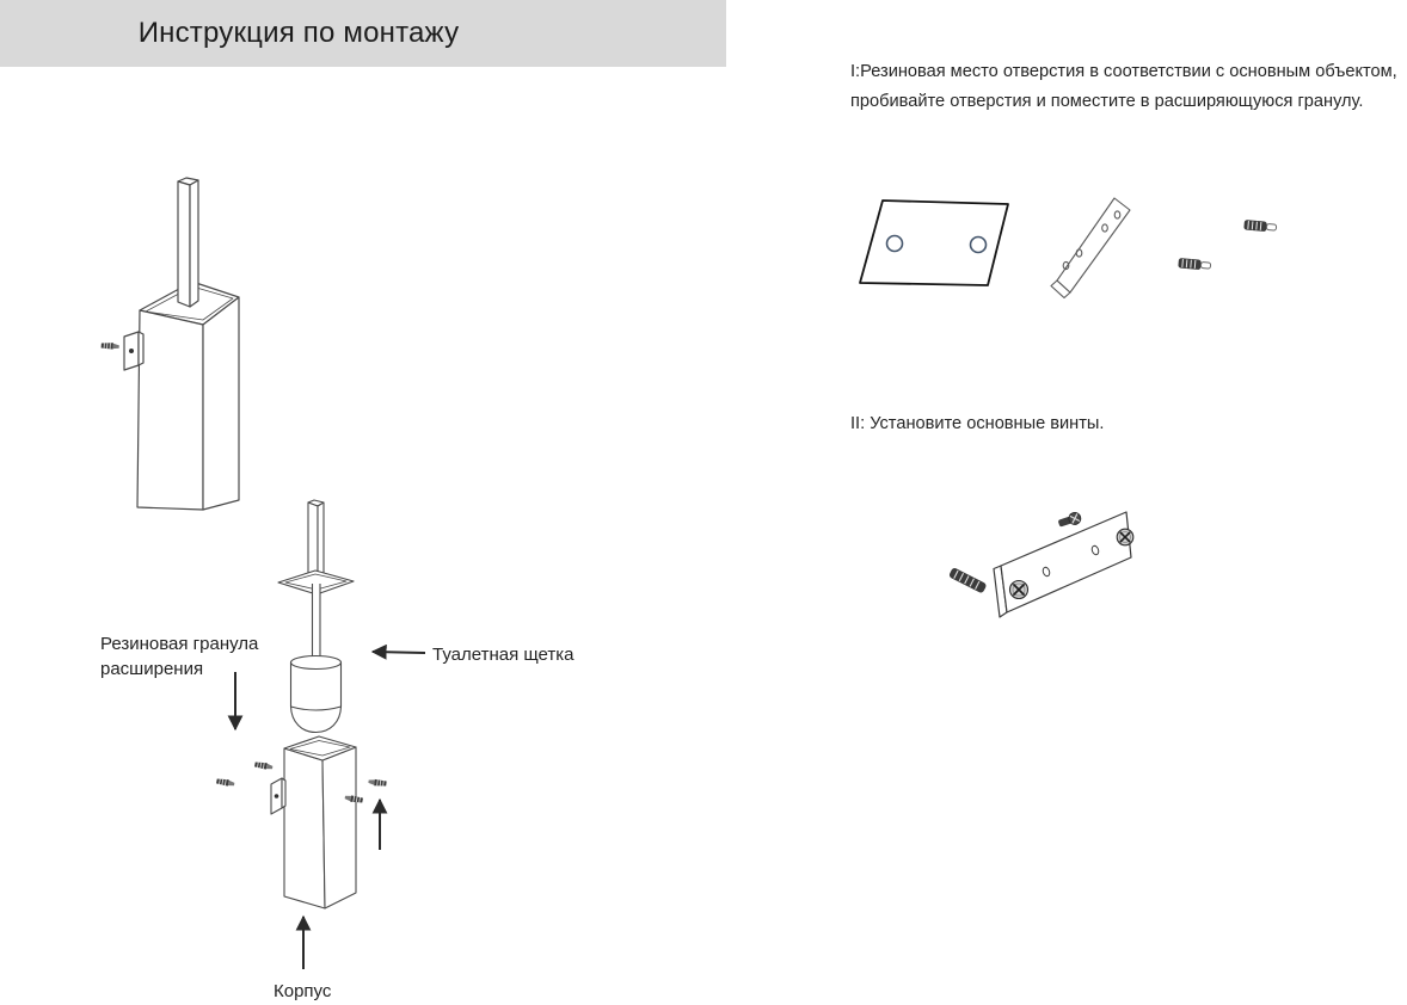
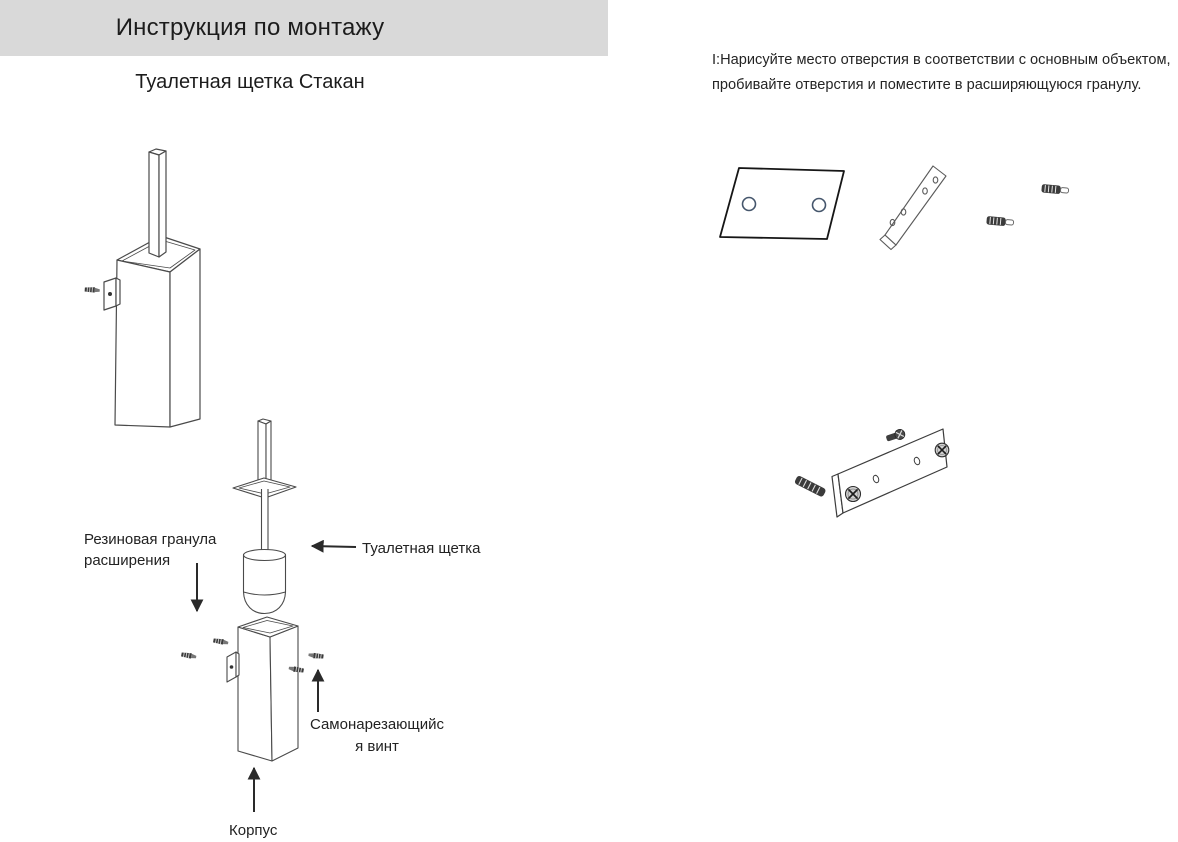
  Инструкция по монтажу
+ Туалетная щетка Стакан
  Резиновая гранула расширения
  Туалетная щетка
+ Самонарезающийс
+ я винт
  Корпус
- I:Резиновая место отверстия в соответствии с основным объектом, пробивайте отверстия и поместите в расширяющуюся гранулу.
+ I:Нарисуйте место отверстия в соответствии с основным объектом, пробивайте отверстия и поместите в расширяющуюся гранулу.
- II: Установите основные винты.
